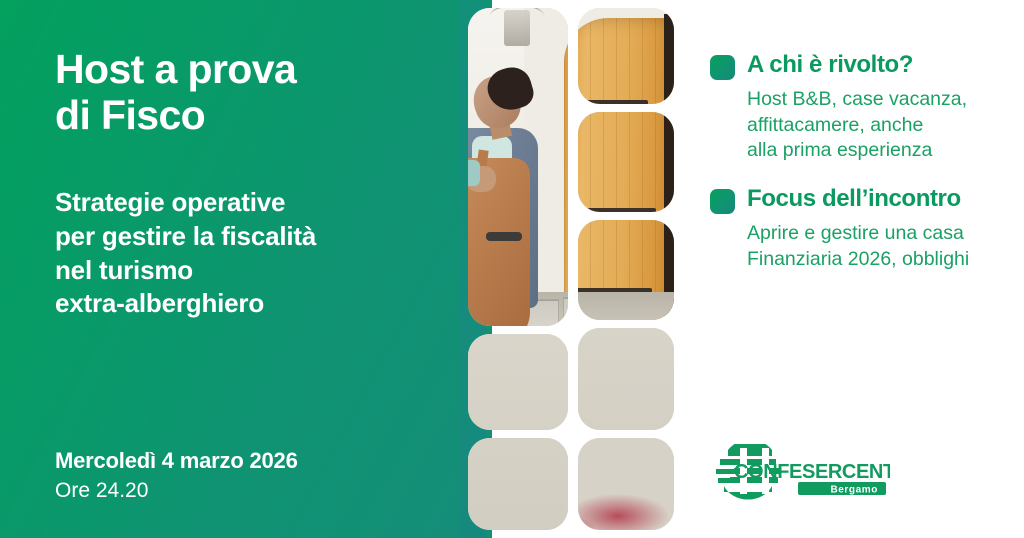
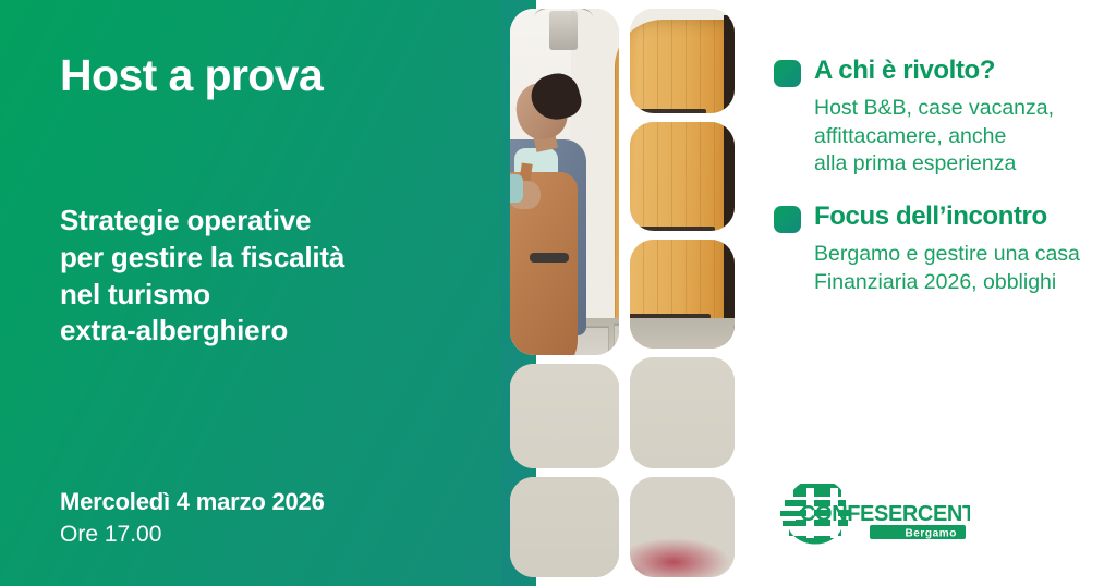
  Host a prova
- di Fisco
  Strategie operative
  per gestire la fiscalità
  nel turismo
  extra-alberghiero
  Mercoledì 4 marzo 2026
- Ore 24.20
+ Ore 17.00
  A chi è rivolto?
  Host B&B, case vacanza,
  affittacamere, anche
  alla prima esperienza
  Focus dell’incontro
- Aprire e gestire una casa
+ Bergamo e gestire una casa
  Finanziaria 2026, obblighi
  CONFESERCENT
  Bergamo
